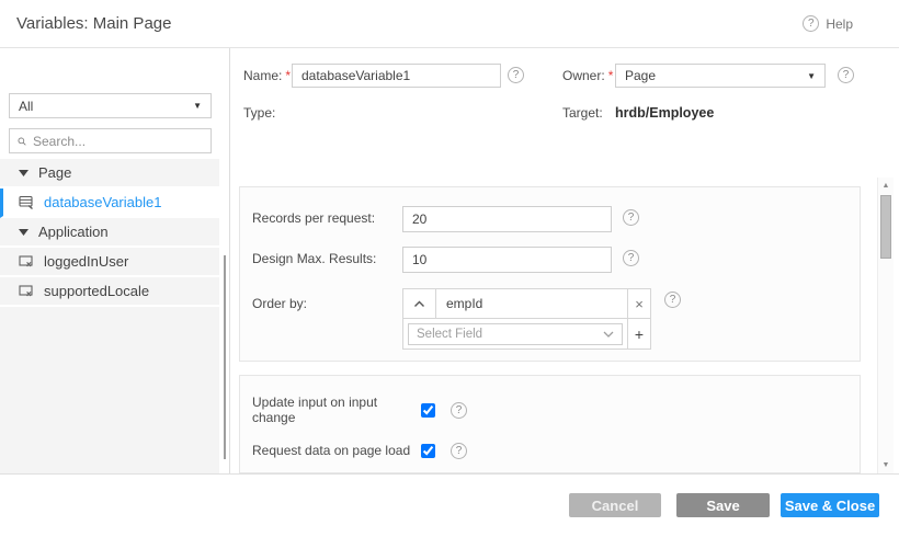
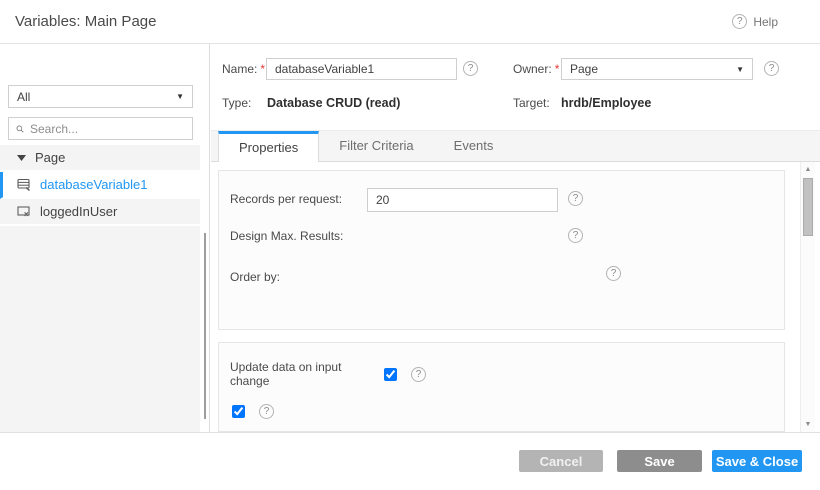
  Variables: Main Page
  ?
  Help
  All
  ▼
  Search...
  Page
  databaseVariable1
- Application
  loggedInUser
- supportedLocale
  Name: *
  databaseVariable1
  ?
  Owner: *
  Page
  ▼
  ?
  Type:
+ Database CRUD (read)
  Target:
  hrdb/Employee
+ Properties
+ Filter Criteria
+ Events
  Records per request:
  20
  ?
  Design Max. Results:
- 10
  ?
  Order by:
- empId
- ×
- Select Field
- +
  ?
- Update input on input change
+ Update data on input change
  ?
- Request data on page load
  ?
  Cancel
  Save
  Save & Close
